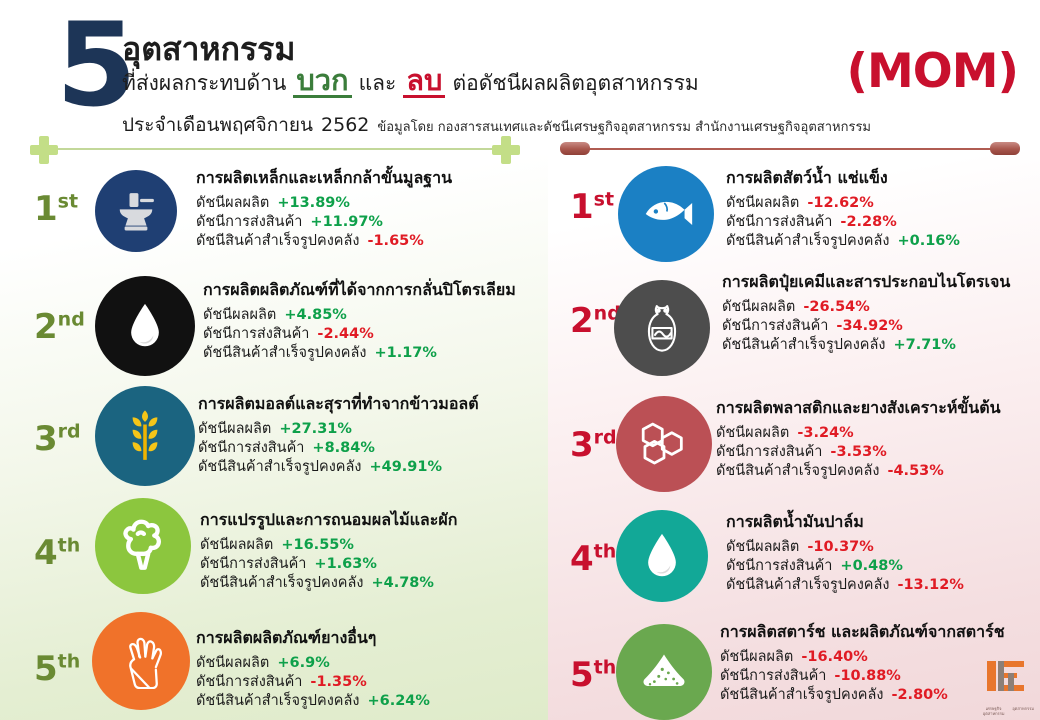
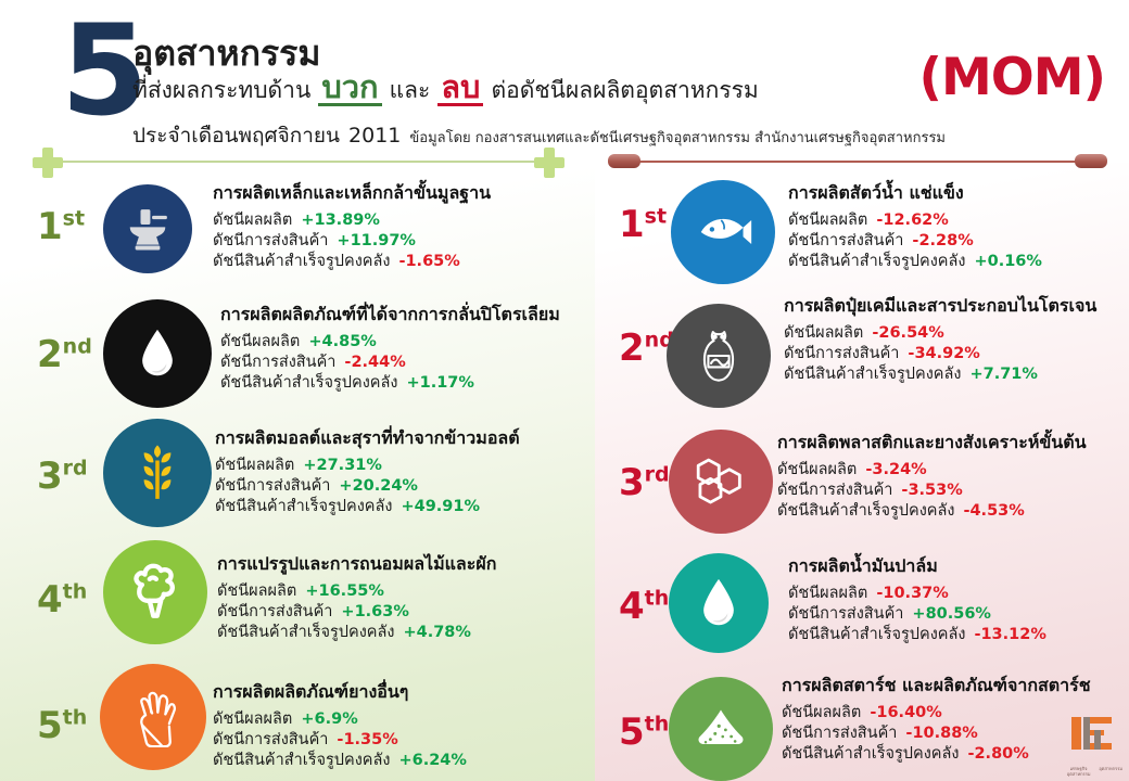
  5
  อุตสาหกรรม
  ที่ส่งผลกระทบด้าน
  บวก
  และ
  ลบ
  ต่อดัชนีผลผลิตอุตสาหกรรม
  ประจำเดือนพฤศจิกายน
- 2562
+ 2011
  ข้อมูลโดย กองสารสนเทศและดัชนีเศรษฐกิจอุตสาหกรรม สำนักงานเศรษฐกิจอุตสาหกรรม
  (MOM)
  1st
  การผลิตเหล็กและเหล็กกล้าขั้นมูลฐาน
  ดัชนีผลผลิต +13.89%
  ดัชนีการส่งสินค้า +11.97%
  ดัชนีสินค้าสำเร็จรูปคงคลัง -1.65%
  2nd
  การผลิตผลิตภัณฑ์ที่ได้จากการกลั่นปิโตรเลียม
  ดัชนีผลผลิต +4.85%
  ดัชนีการส่งสินค้า -2.44%
  ดัชนีสินค้าสำเร็จรูปคงคลัง +1.17%
  3rd
  การผลิตมอลต์และสุราที่ทำจากข้าวมอลต์
  ดัชนีผลผลิต +27.31%
- ดัชนีการส่งสินค้า +8.84%
+ ดัชนีการส่งสินค้า +20.24%
  ดัชนีสินค้าสำเร็จรูปคงคลัง +49.91%
  4th
  การแปรรูปและการถนอมผลไม้และผัก
  ดัชนีผลผลิต +16.55%
  ดัชนีการส่งสินค้า +1.63%
  ดัชนีสินค้าสำเร็จรูปคงคลัง +4.78%
  5th
  การผลิตผลิตภัณฑ์ยางอื่นๆ
  ดัชนีผลผลิต +6.9%
  ดัชนีการส่งสินค้า -1.35%
  ดัชนีสินค้าสำเร็จรูปคงคลัง +6.24%
  1st
  การผลิตสัตว์น้ำ แช่แข็ง
  ดัชนีผลผลิต -12.62%
  ดัชนีการส่งสินค้า -2.28%
  ดัชนีสินค้าสำเร็จรูปคงคลัง +0.16%
  2nd
  การผลิตปุ๋ยเคมีและสารประกอบไนโตรเจน
  ดัชนีผลผลิต -26.54%
  ดัชนีการส่งสินค้า -34.92%
  ดัชนีสินค้าสำเร็จรูปคงคลัง +7.71%
  3rd
  การผลิตพลาสติกและยางสังเคราะห์ขั้นต้น
  ดัชนีผลผลิต -3.24%
  ดัชนีการส่งสินค้า -3.53%
  ดัชนีสินค้าสำเร็จรูปคงคลัง -4.53%
  4th
  การผลิตน้ำมันปาล์ม
  ดัชนีผลผลิต -10.37%
- ดัชนีการส่งสินค้า +0.48%
+ ดัชนีการส่งสินค้า +80.56%
  ดัชนีสินค้าสำเร็จรูปคงคลัง -13.12%
  5th
  การผลิตสตาร์ช และผลิตภัณฑ์จากสตาร์ช
  ดัชนีผลผลิต -16.40%
  ดัชนีการส่งสินค้า -10.88%
  ดัชนีสินค้าสำเร็จรูปคงคลัง -2.80%
